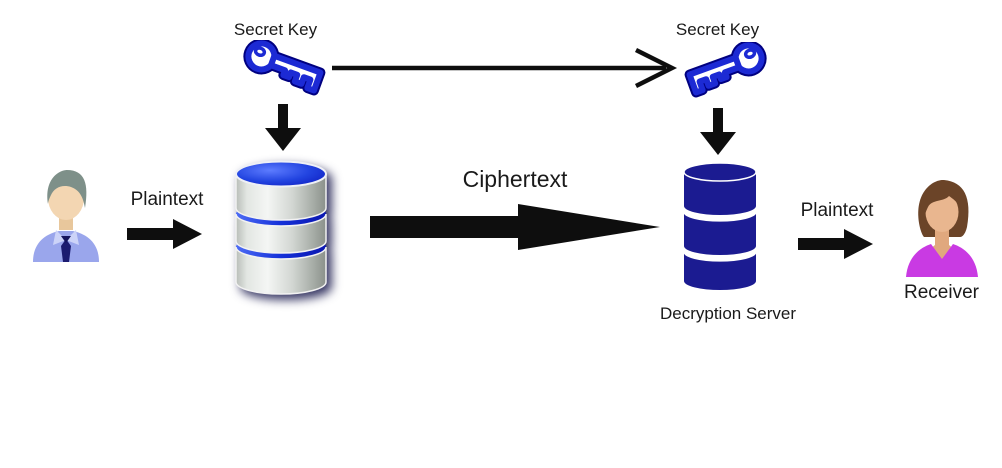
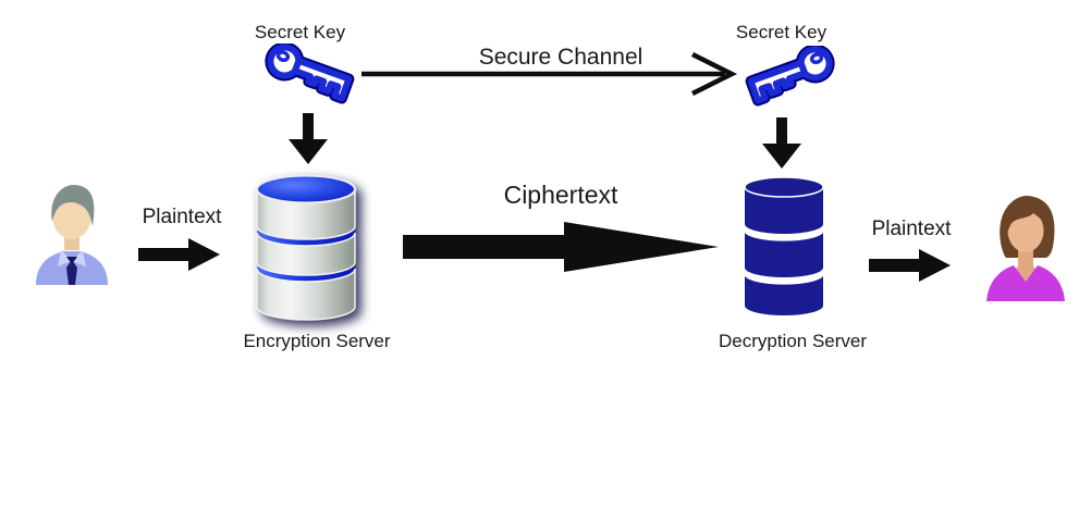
  Plaintext
  Secret Key
+ Secure Channel
  Secret Key
+ Encryption Server
  Ciphertext
  Decryption Server
  Plaintext
- Receiver
